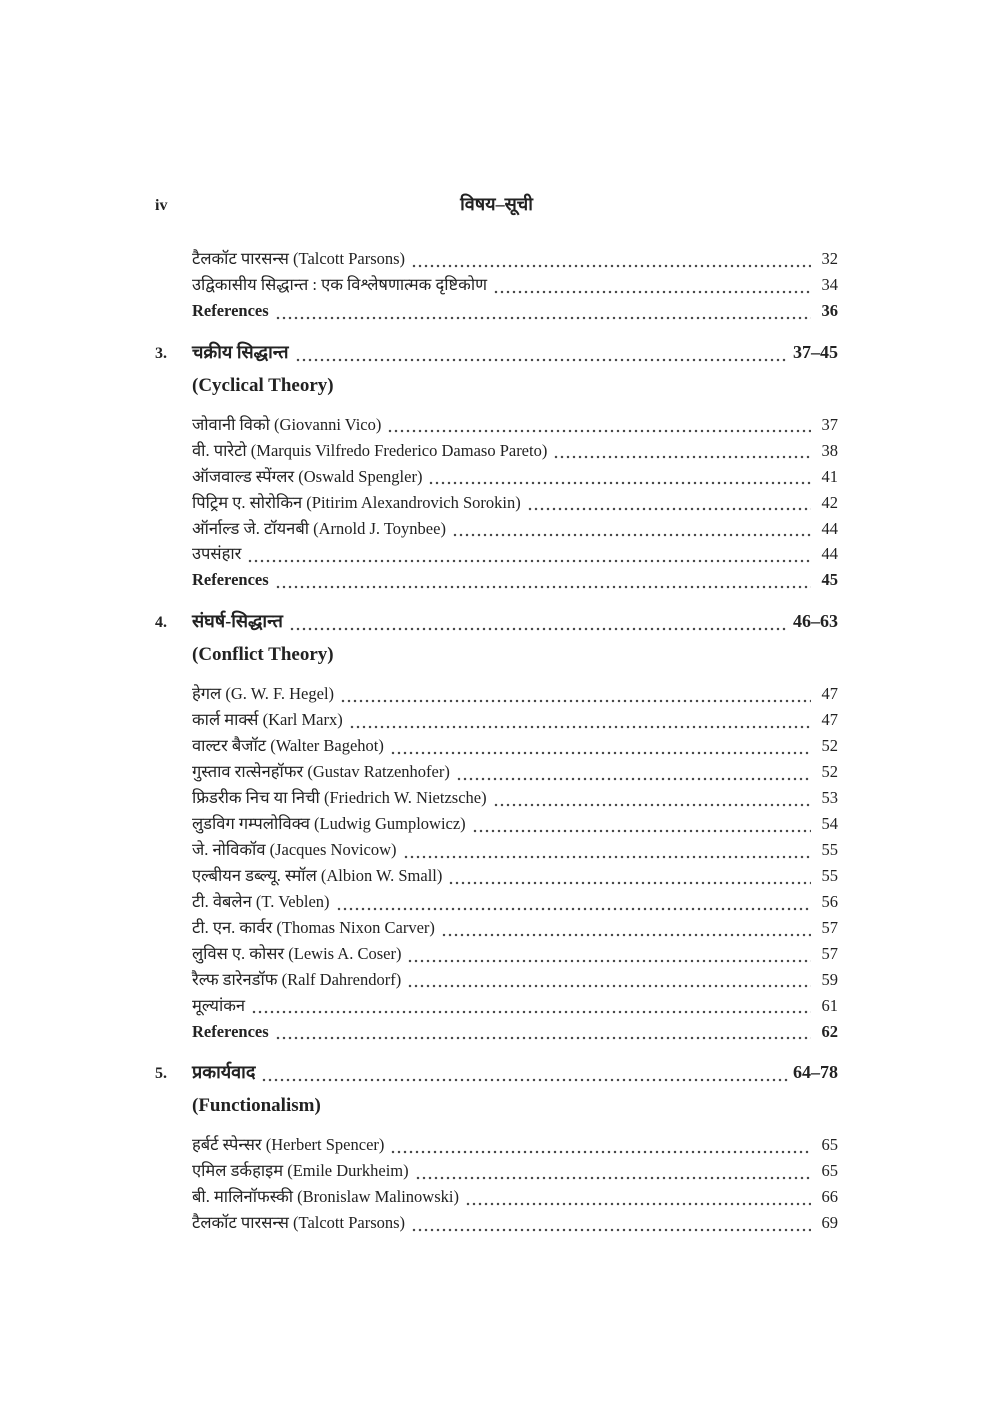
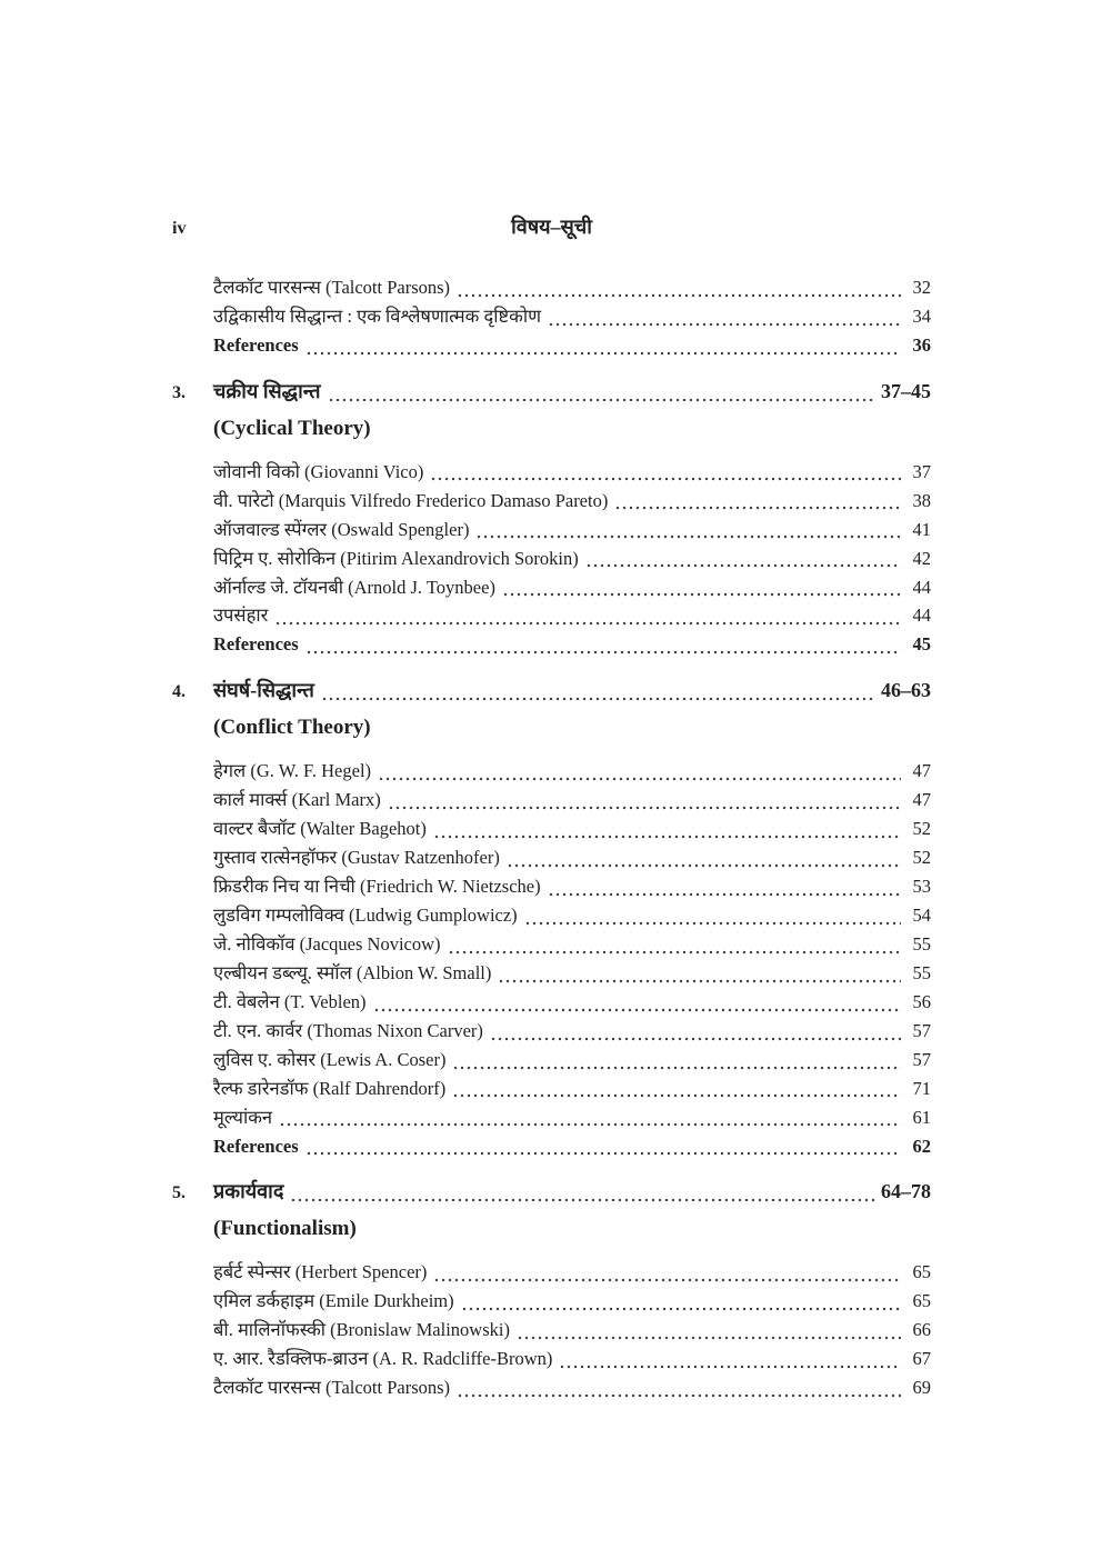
  iv
  विषय–सूची
  टैलकॉट पारसन्स (Talcott Parsons)
  32
  उद्विकासीय सिद्धान्त : एक विश्लेषणात्मक दृष्टिकोण
  34
  References
  36
  3.
  चक्रीय सिद्धान्त
  37–45
  (Cyclical Theory)
  जोवानी विको (Giovanni Vico)
  37
  वी. पारेटो (Marquis Vilfredo Frederico Damaso Pareto)
  38
  ऑजवाल्ड स्पेंग्लर (Oswald Spengler)
  41
  पिट्रिम ए. सोरोकिन (Pitirim Alexandrovich Sorokin)
  42
  ऑर्नाल्ड जे. टॉयनबी (Arnold J. Toynbee)
  44
  उपसंहार
  44
  References
  45
  4.
  संघर्ष-सिद्धान्त
  46–63
  (Conflict Theory)
  हेगल (G. W. F. Hegel)
  47
  कार्ल मार्क्स (Karl Marx)
  47
  वाल्टर बैजॉट (Walter Bagehot)
  52
  गुस्ताव रात्सेनहॉफर (Gustav Ratzenhofer)
  52
  फ्रिडरीक निच या निची (Friedrich W. Nietzsche)
  53
  लुडविग गम्पलोविक्व (Ludwig Gumplowicz)
  54
  जे. नोविकॉव (Jacques Novicow)
  55
  एल्बीयन डब्ल्यू. स्मॉल (Albion W. Small)
  55
  टी. वेबलेन (T. Veblen)
  56
  टी. एन. कार्वर (Thomas Nixon Carver)
  57
  लुविस ए. कोसर (Lewis A. Coser)
  57
  रैल्फ डारेनडॉफ (Ralf Dahrendorf)
- 59
+ 71
  मूल्यांकन
  61
  References
  62
  5.
  प्रकार्यवाद
  64–78
  (Functionalism)
  हर्बर्ट स्पेन्सर (Herbert Spencer)
  65
  एमिल डर्कहाइम (Emile Durkheim)
  65
  बी. मालिनॉफस्की (Bronislaw Malinowski)
  66
+ ए. आर. रैडक्लिफ-ब्राउन (A. R. Radcliffe-Brown)
+ 67
  टैलकॉट पारसन्स (Talcott Parsons)
  69
